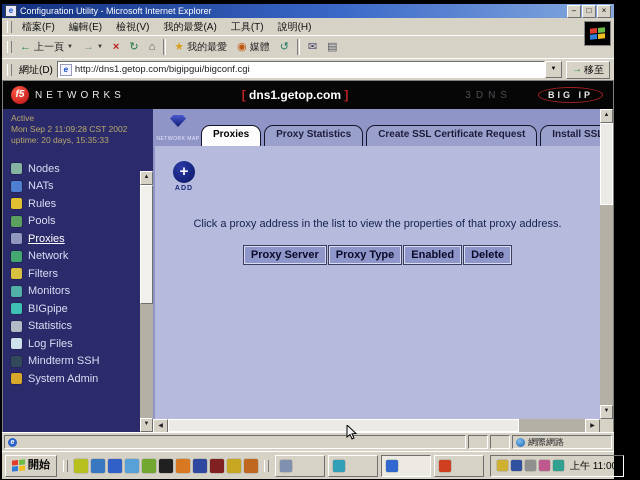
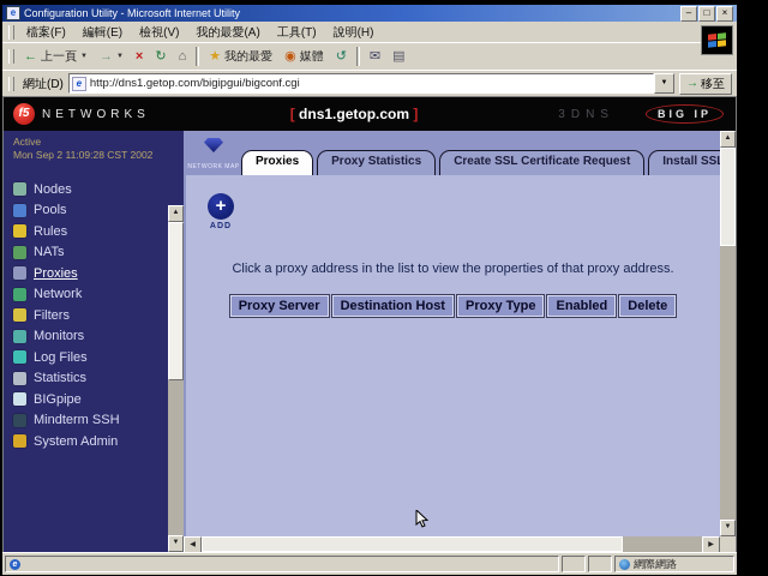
  e
- Configuration Utility - Microsoft Internet Explorer
+ Configuration Utility - Microsoft Internet Utility
  ‒
  □
  ×
  檔案(F)
  編輯(E)
  檢視(V)
  我的最愛(A)
  工具(T)
  說明(H)
  ←
  上一頁
  →
  ×
  ↻
  ⌂
  ★
  我的最愛
  ◉
  媒體
  ↺
  ✉
  ▤
  網址(D)
  e
  http://dns1.getop.com/bigipgui/bigconf.cgi
  →
  移至
  f5
  NETWORKS
  [ dns1.getop.com ]
  3DNS
  BIG IP
  Active
  Mon Sep 2 11:09:28 CST 2002
- uptime: 20 days, 15:35:33
  Nodes
- NATs
+ Pools
  Rules
- Pools
+ NATs
  Proxies
  Network
  Filters
  Monitors
- BIGpipe
+ Log Files
  Statistics
- Log Files
+ BIGpipe
  Mindterm SSH
  System Admin
  Proxies
  Proxy Statistics
  Create SSL Certificate Request
  +
  Click a proxy address in the list to view the properties of that proxy address.
  Proxy Server
+ Destination Host
  Proxy Type
  Enabled
  Delete
  網際網路
- 開始
- 上午 11:00
